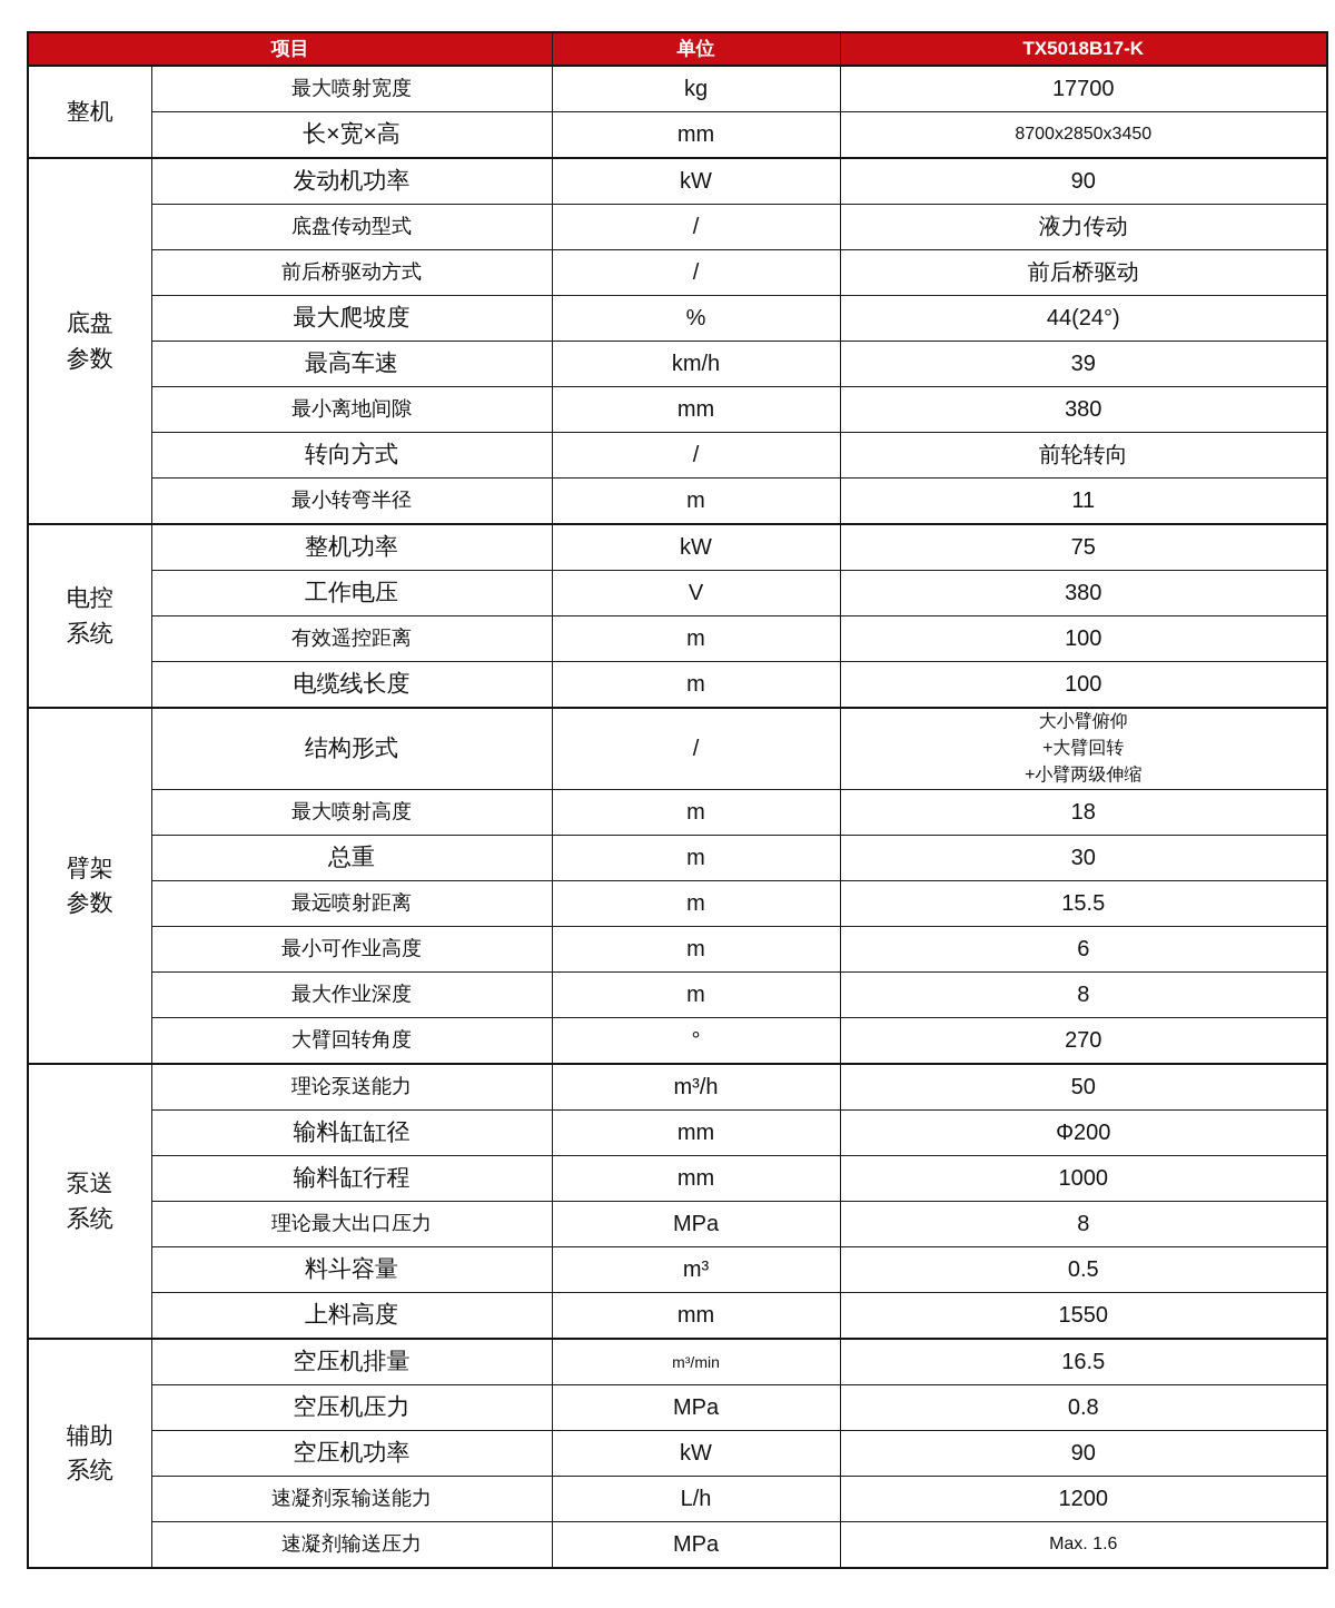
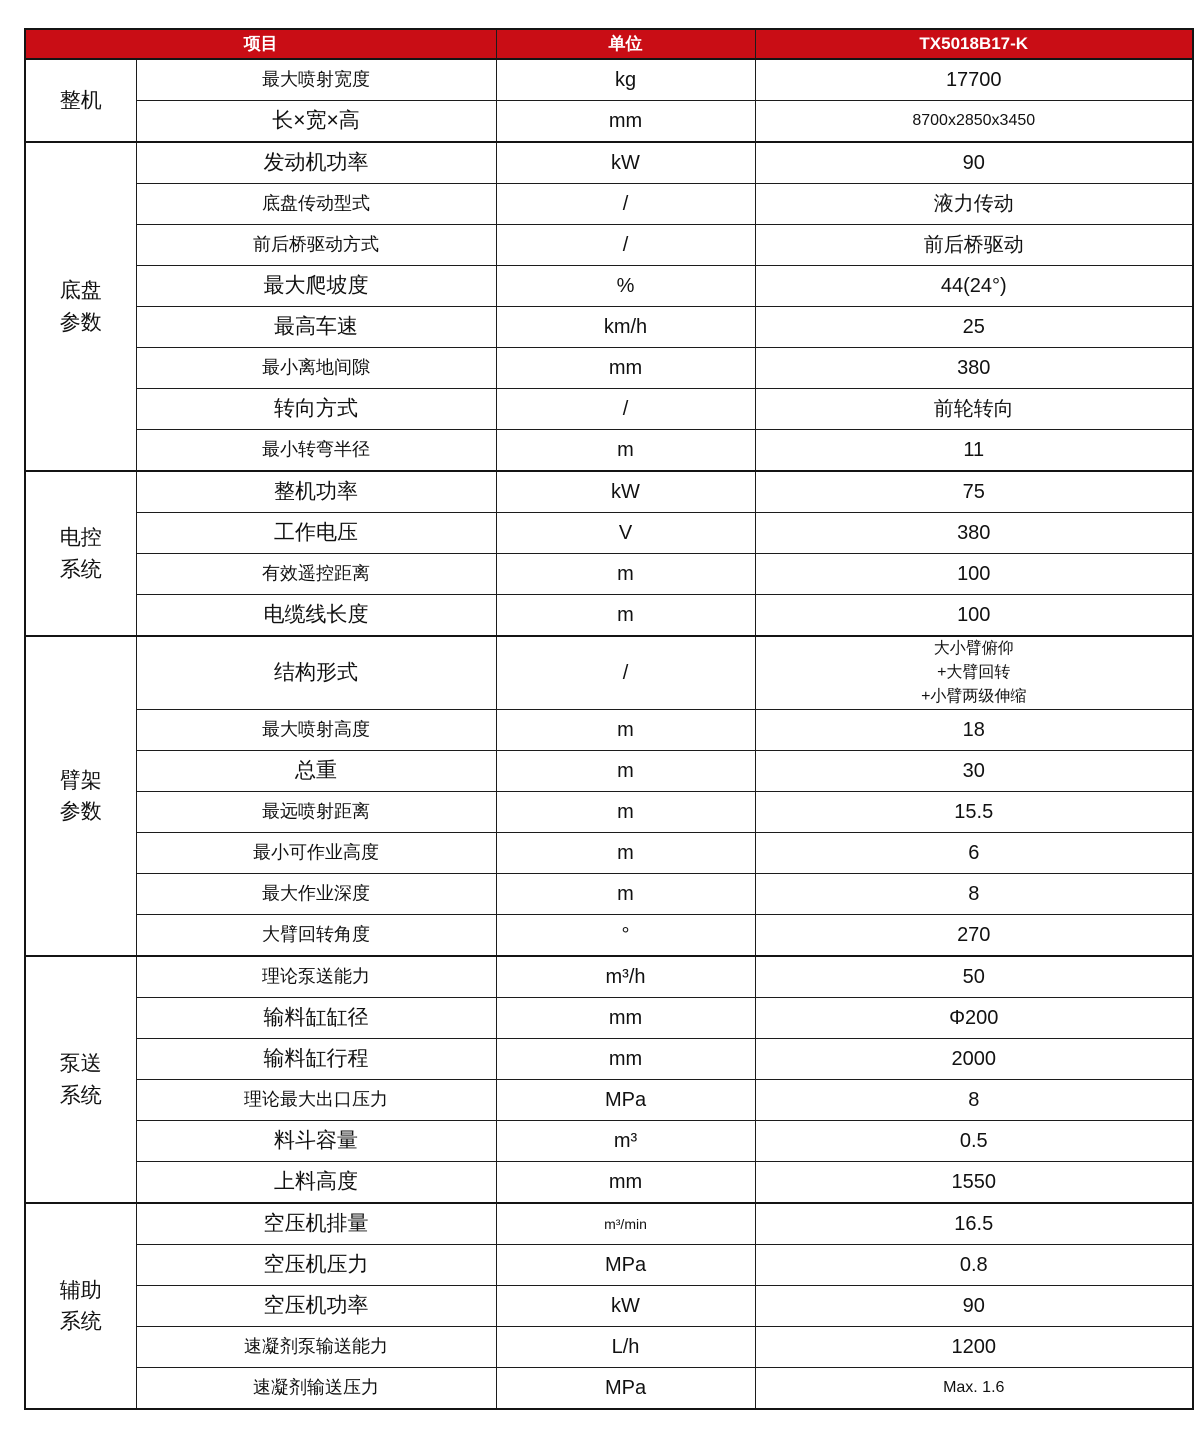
  项目	单位	TX5018B17-K
  整机	最大喷射宽度	kg	17700
  长×宽×高	mm	8700x2850x3450
  底盘 参数	发动机功率	kW	90
  底盘传动型式	/	液力传动
  前后桥驱动方式	/	前后桥驱动
  最大爬坡度	%	44(24°)
- 最高车速	km/h	39
+ 最高车速	km/h	25
  最小离地间隙	mm	380
  转向方式	/	前轮转向
  最小转弯半径	m	11
  电控 系统	整机功率	kW	75
  工作电压	V	380
  有效遥控距离	m	100
  电缆线长度	m	100
  臂架 参数	结构形式	/	大小臂俯仰 +大臂回转 +小臂两级伸缩
  最大喷射高度	m	18
  总重	m	30
  最远喷射距离	m	15.5
  最小可作业高度	m	6
  最大作业深度	m	8
  大臂回转角度	°	270
  泵送 系统	理论泵送能力	m³/h	50
  输料缸缸径	mm	Φ200
- 输料缸行程	mm	1000
+ 输料缸行程	mm	2000
  理论最大出口压力	MPa	8
  料斗容量	m³	0.5
  上料高度	mm	1550
  辅助 系统	空压机排量	m³/min	16.5
  空压机压力	MPa	0.8
  空压机功率	kW	90
  速凝剂泵输送能力	L/h	1200
  速凝剂输送压力	MPa	Max. 1.6
